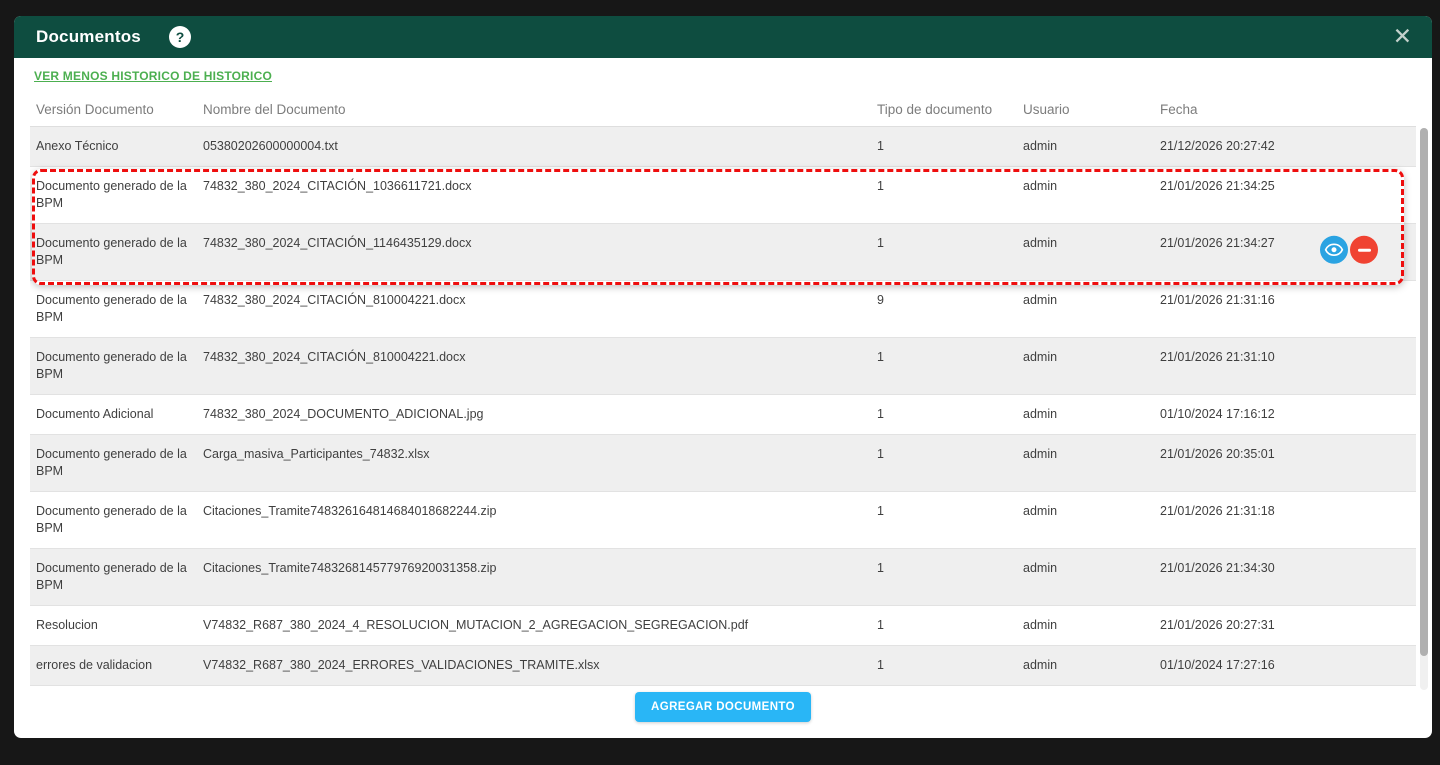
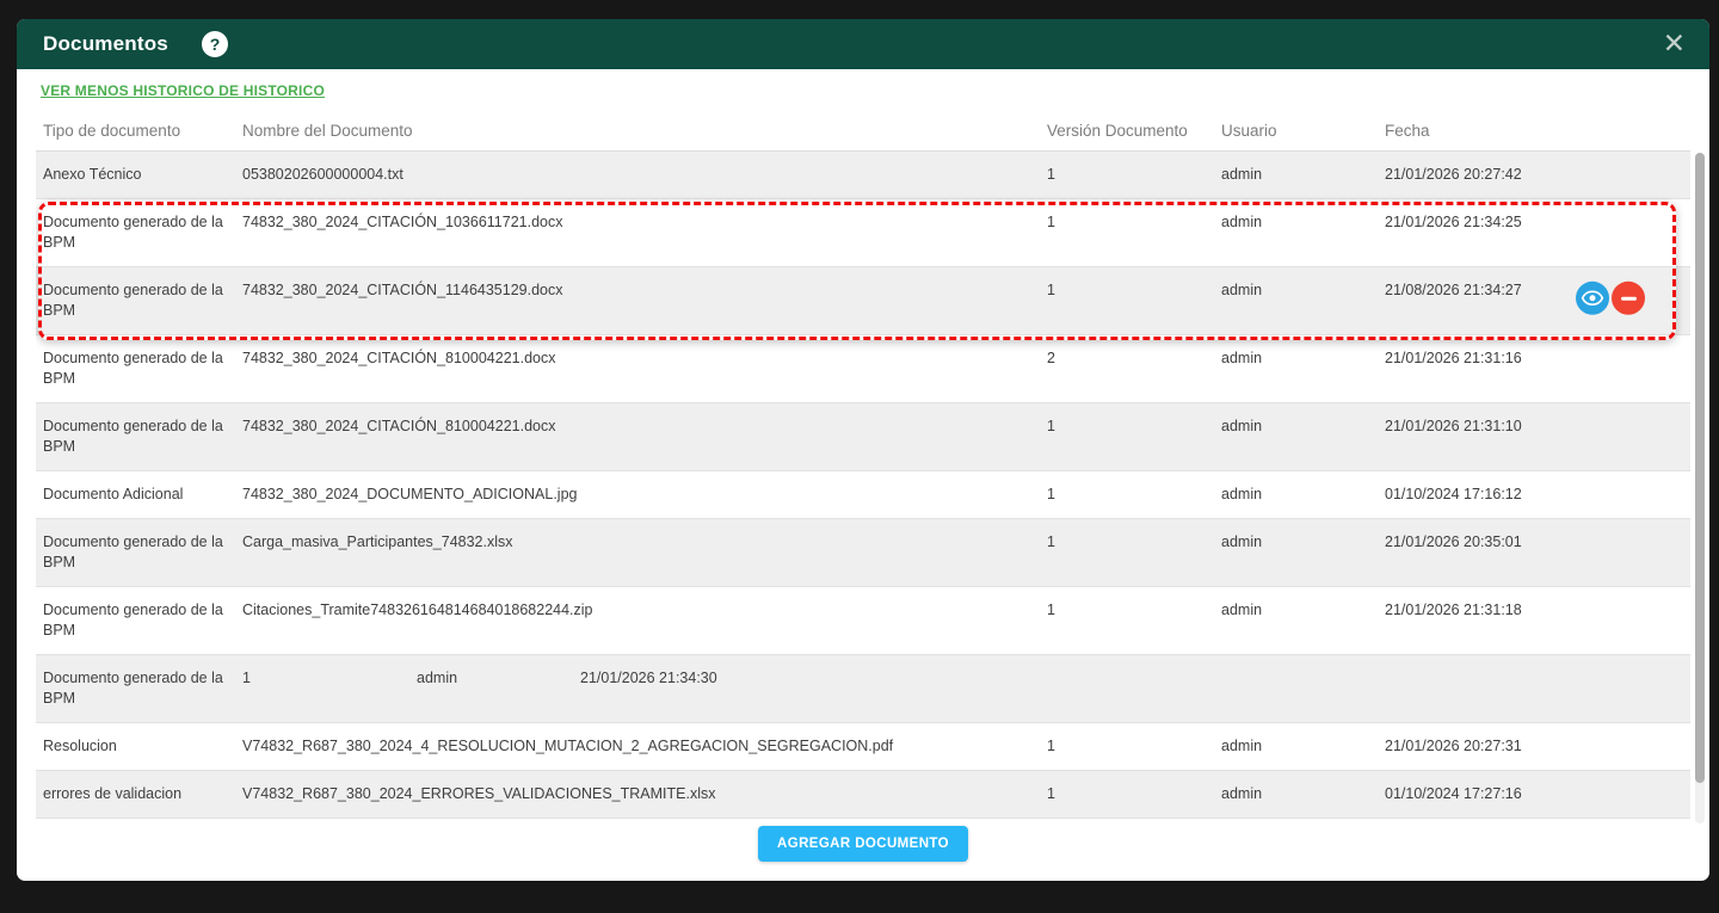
  Documentos
  ?
  ✕
  VER MENOS HISTORICO DE HISTORICO
- Versión Documento
+ Tipo de documento
  Nombre del Documento
- Tipo de documento
+ Versión Documento
  Usuario
  Fecha
  Anexo Técnico
  05380202600000004.txt
  1
  admin
- 21/12/2026 20:27:42
+ 21/01/2026 20:27:42
  Documento generado de la BPM
  74832_380_2024_CITACIÓN_1036611721.docx
  1
  admin
  21/01/2026 21:34:25
  Documento generado de la BPM
  74832_380_2024_CITACIÓN_1146435129.docx
  1
  admin
- 21/01/2026 21:34:27
+ 21/08/2026 21:34:27
  Documento generado de la BPM
  74832_380_2024_CITACIÓN_810004221.docx
- 9
+ 2
  admin
  21/01/2026 21:31:16
  Documento generado de la BPM
  74832_380_2024_CITACIÓN_810004221.docx
  1
  admin
  21/01/2026 21:31:10
  Documento Adicional
  74832_380_2024_DOCUMENTO_ADICIONAL.jpg
  1
  admin
  01/10/2024 17:16:12
  Documento generado de la BPM
  Carga_masiva_Participantes_74832.xlsx
  1
  admin
  21/01/2026 20:35:01
  Documento generado de la BPM
  Citaciones_Tramite748326164814684018682244.zip
  1
  admin
  21/01/2026 21:31:18
  Documento generado de la BPM
- Citaciones_Tramite748326814577976920031358.zip
  1
  admin
  21/01/2026 21:34:30
  Resolucion
  V74832_R687_380_2024_4_RESOLUCION_MUTACION_2_AGREGACION_SEGREGACION.pdf
  1
  admin
  21/01/2026 20:27:31
  errores de validacion
  V74832_R687_380_2024_ERRORES_VALIDACIONES_TRAMITE.xlsx
  1
  admin
  01/10/2024 17:27:16
  AGREGAR DOCUMENTO
